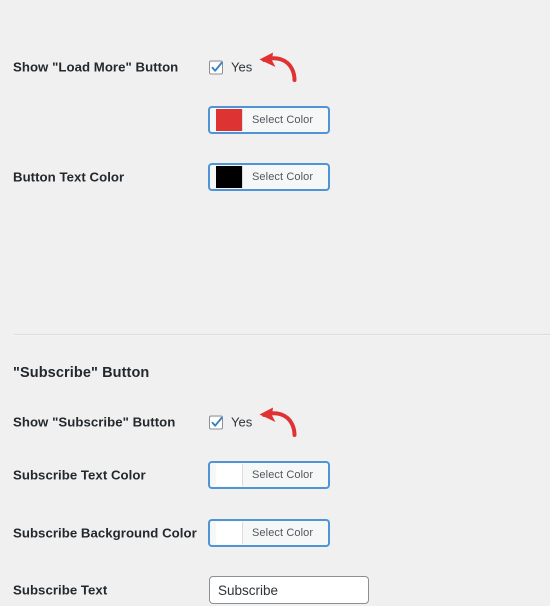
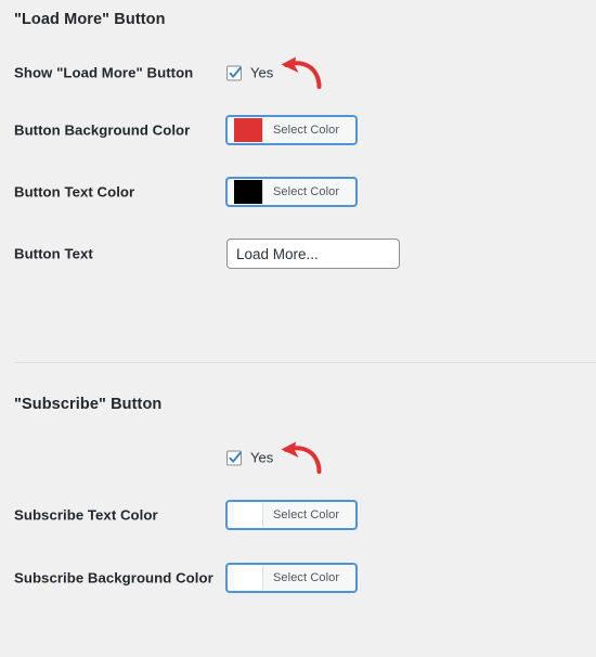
+ "Load More" Button
  Show "Load More" Button
  Yes
+ Button Background Color
  Select Color
  Button Text Color
  Select Color
+ Button Text
+ Load More...
  "Subscribe" Button
- Show "Subscribe" Button
  Yes
  Subscribe Text Color
  Select Color
  Subscribe Background Color
  Select Color
- Subscribe Text
- Subscribe
